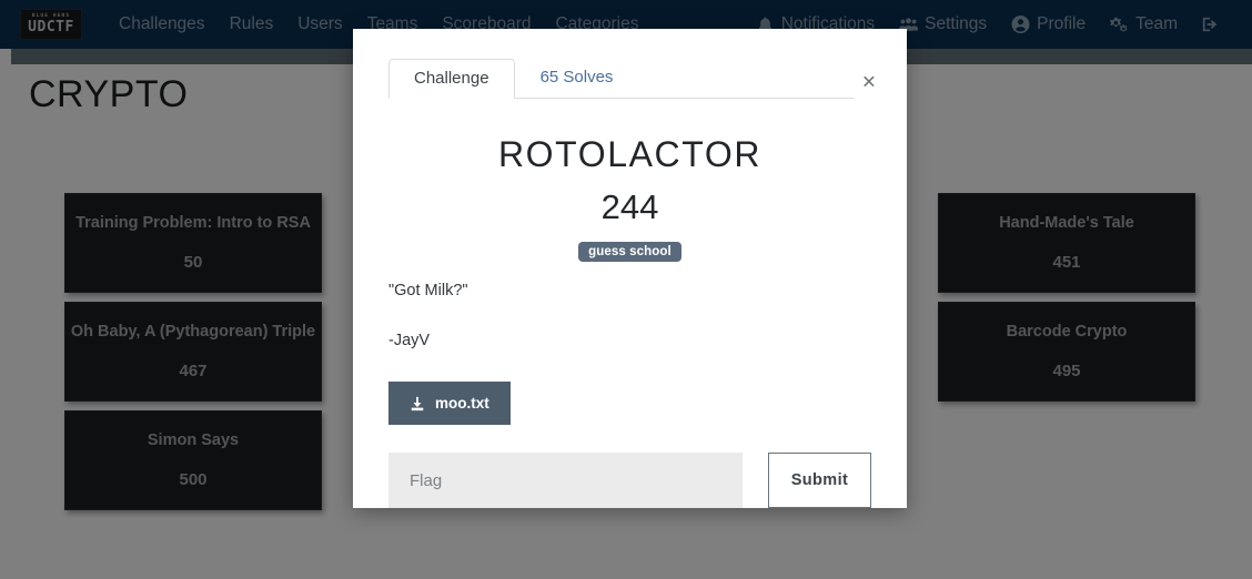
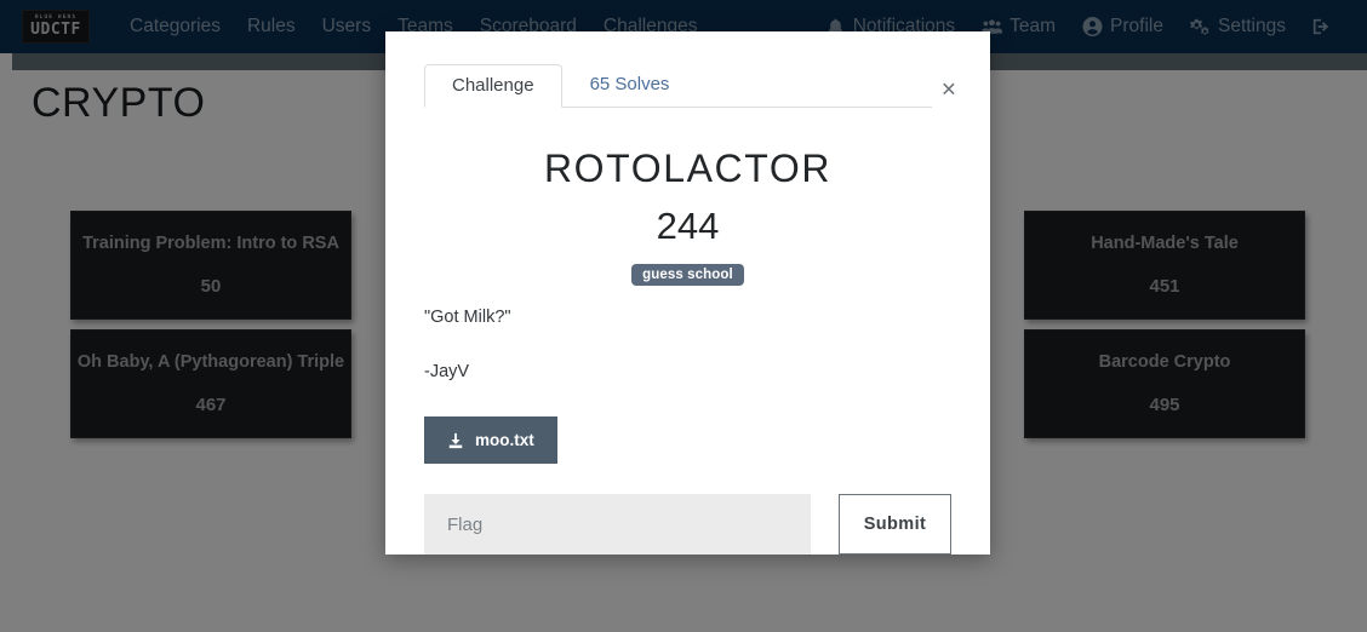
  UDCTF
- Challenges
+ Categories
  Rules
  Users
  Teams
  Scoreboard
- Categories
+ Challenges
  Notifications
- Settings
+ Team
  Profile
- Team
+ Settings
  CRYPTO
  Training Problem: Intro to RSA
  50
  Oh Baby, A (Pythagorean) Triple
  467
- Simon Says
- 500
  Hand-Made's Tale
  451
  Barcode Crypto
  495
  Challenge
  65 Solves
  ×
  ROTOLACTOR
  244
  guess school
  "Got Milk?"
  -JayV
  moo.txt
  Flag
  Submit
